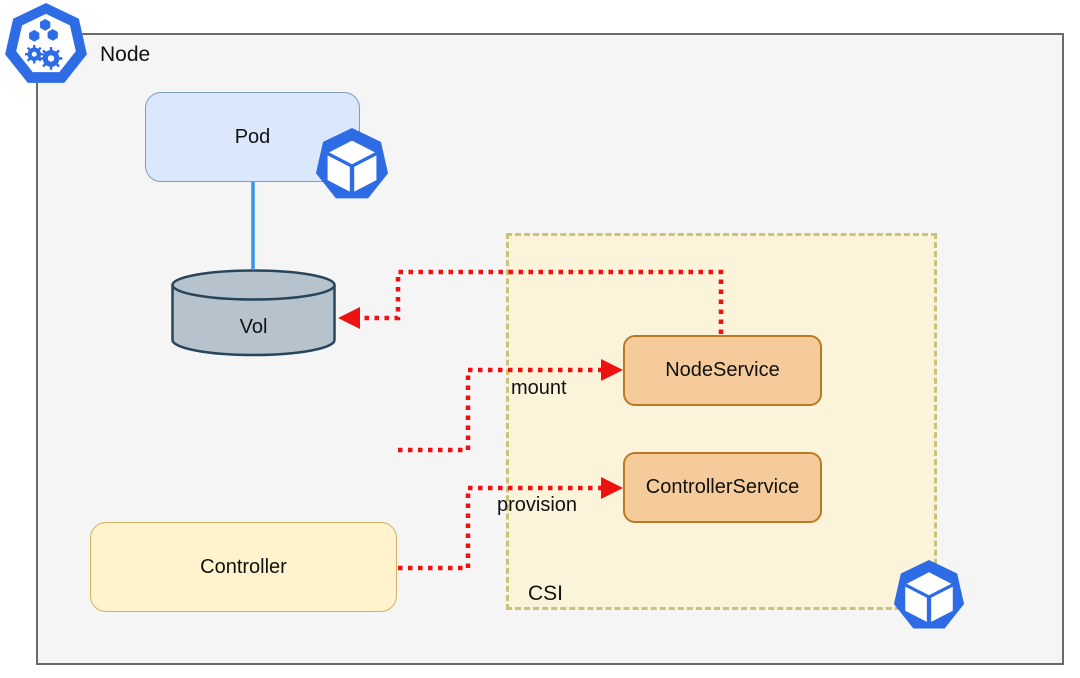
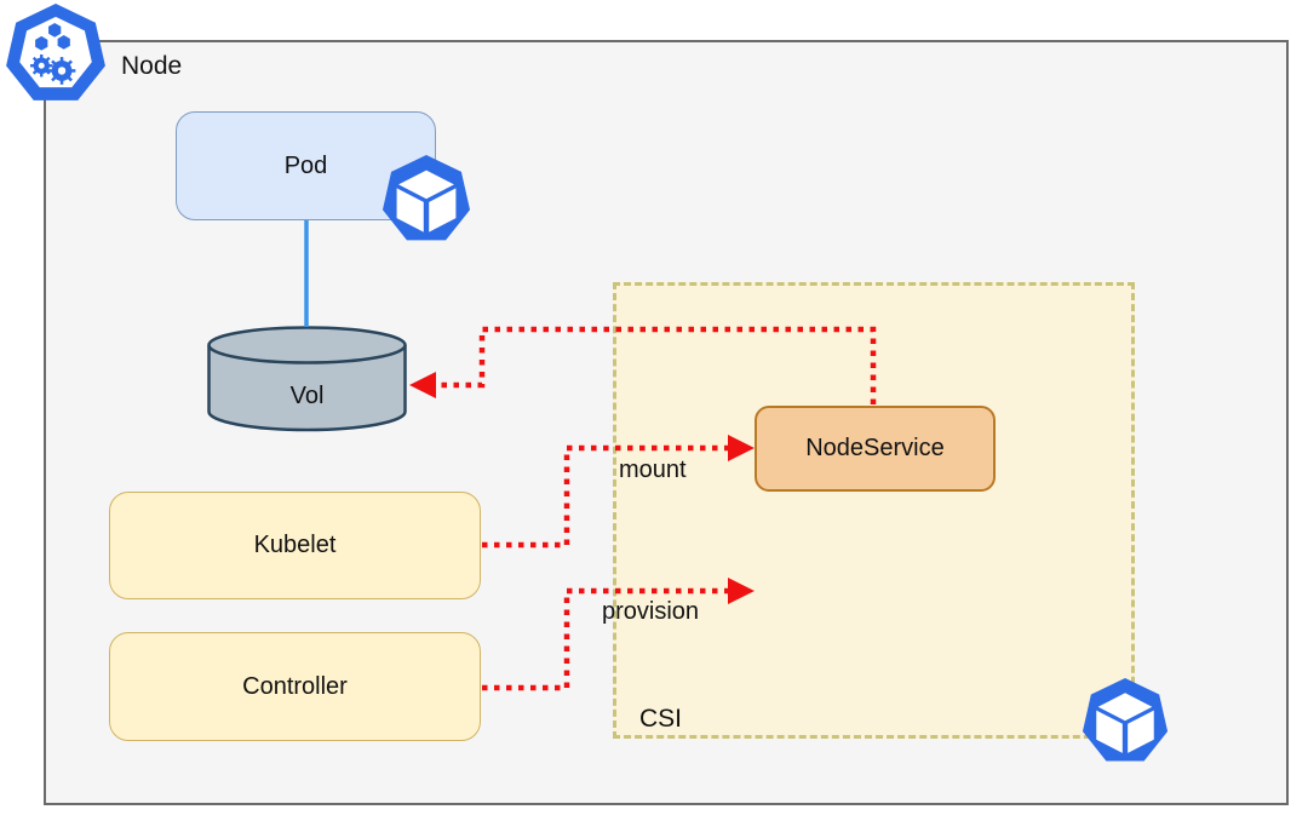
  Node
  CSI
  Pod
+ Kubelet
  Controller
  NodeService
- ControllerService
  Vol
  mount
  provision
